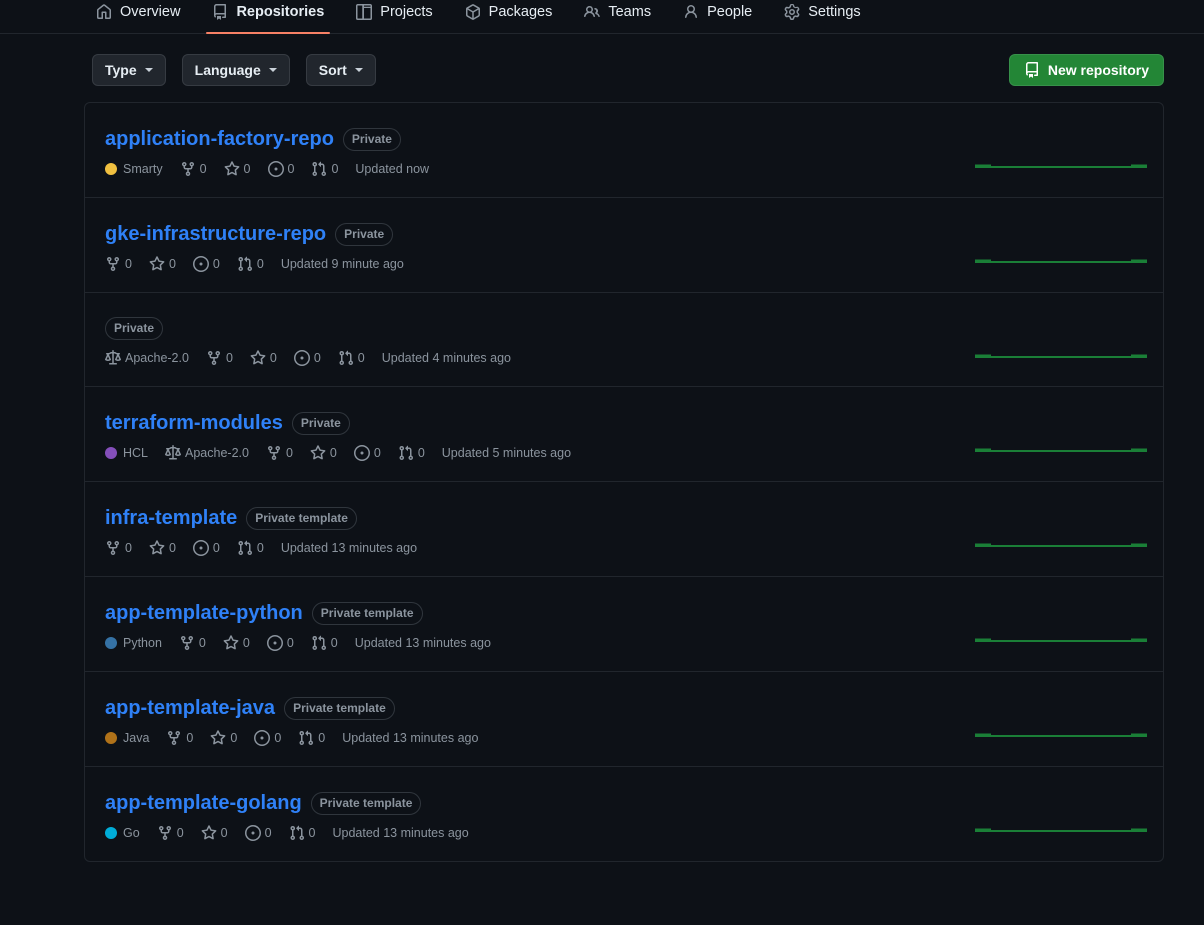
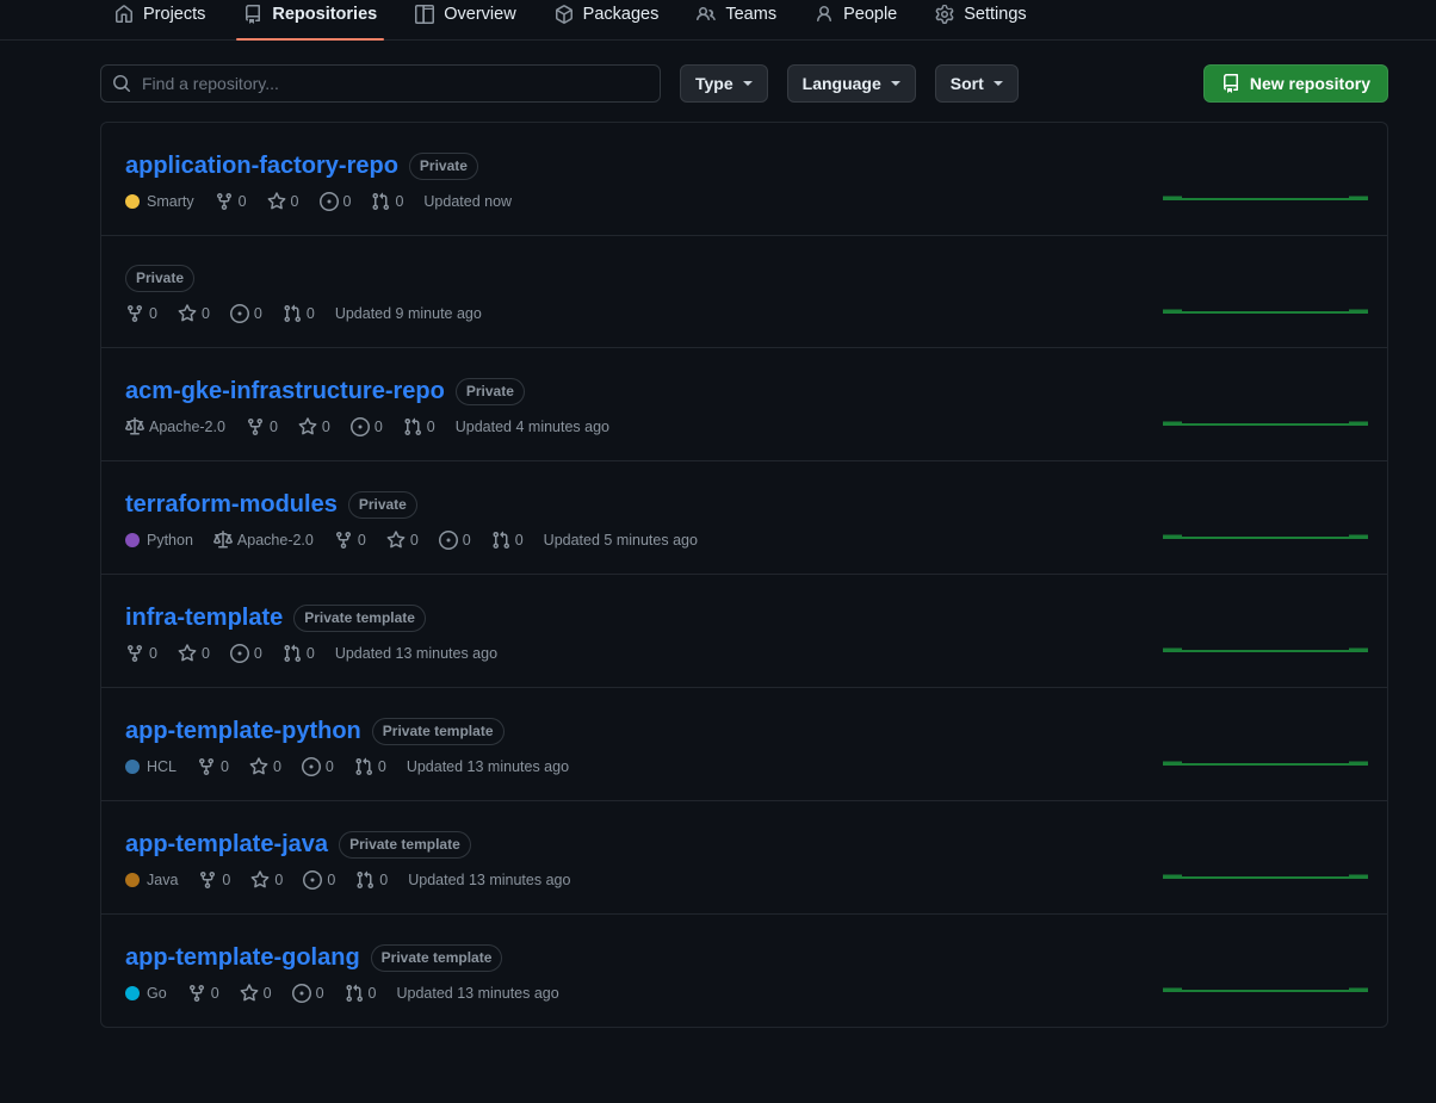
- Overview
+ Projects
  Repositories
- Projects
+ Overview
  Packages
  Teams
  People
  Settings
+ Find a repository...
  Type
  Language
  Sort
  New repository
  application-factory-repo
  Private
  Smarty
  0
  0
  0
  0
  Updated now
- gke-infrastructure-repo
  Private
  0
  0
  0
  0
  Updated 9 minute ago
+ acm-gke-infrastructure-repo
  Private
  Apache-2.0
  0
  0
  0
  0
  Updated 4 minutes ago
  terraform-modules
  Private
- HCL
+ Python
  Apache-2.0
  0
  0
  0
  0
  Updated 5 minutes ago
  infra-template
  Private template
  0
  0
  0
  0
  Updated 13 minutes ago
  app-template-python
  Private template
- Python
+ HCL
  0
  0
  0
  0
  Updated 13 minutes ago
  app-template-java
  Private template
  Java
  0
  0
  0
  0
  Updated 13 minutes ago
  app-template-golang
  Private template
  Go
  0
  0
  0
  0
  Updated 13 minutes ago
